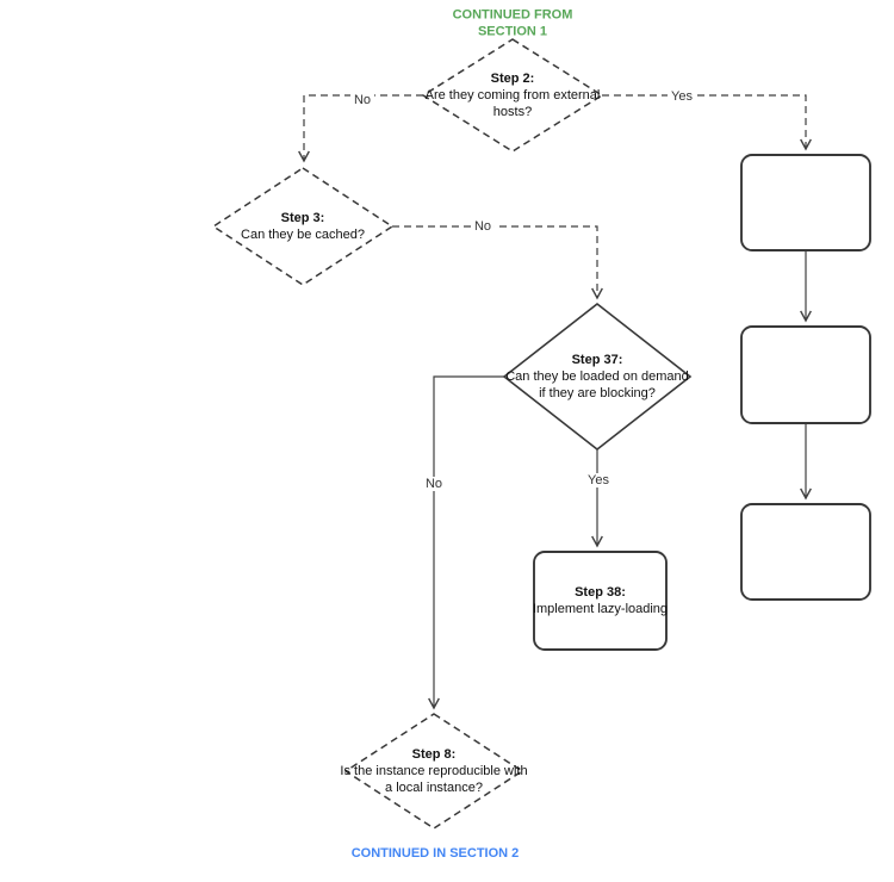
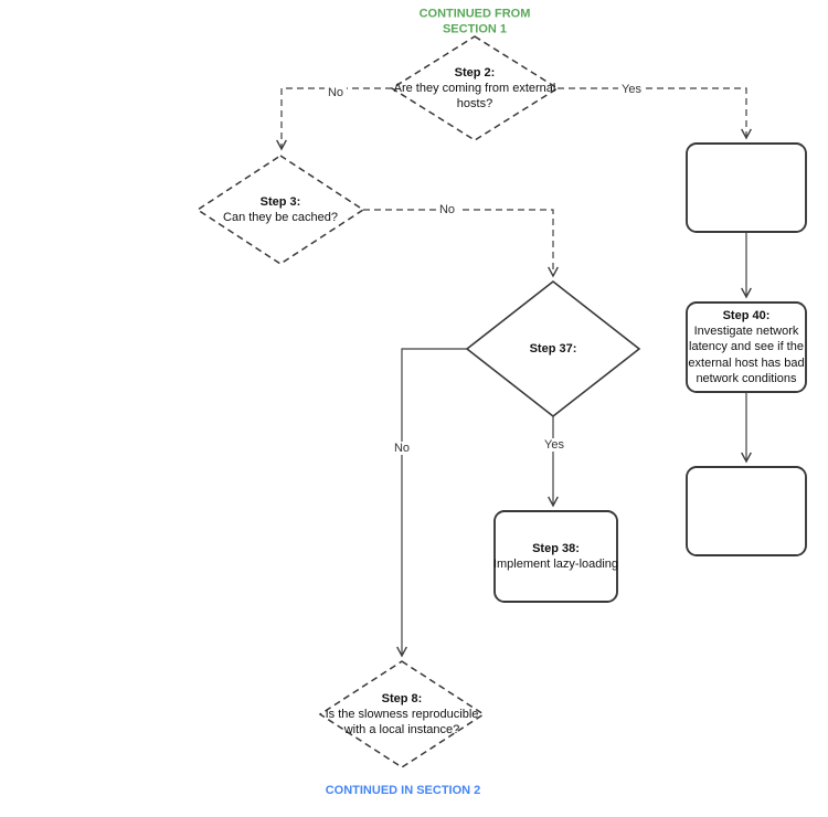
  CONTINUED FROM SECTION 1
  CONTINUED IN SECTION 2
  Step 2:
  Are they coming from external hosts?
  Step 3:
  Can they be cached?
  Step 37:
- Can they be loaded on demand if they are blocking?
  Step 38:
  Implement lazy-loading
+ Step 40:
+ Investigate network latency and see if the external host has bad network conditions
  Step 8:
- Is the instance reproducible with a local instance?
+ Is the slowness reproducible with a local instance?
  No
  Yes
  No
  Yes
  No
